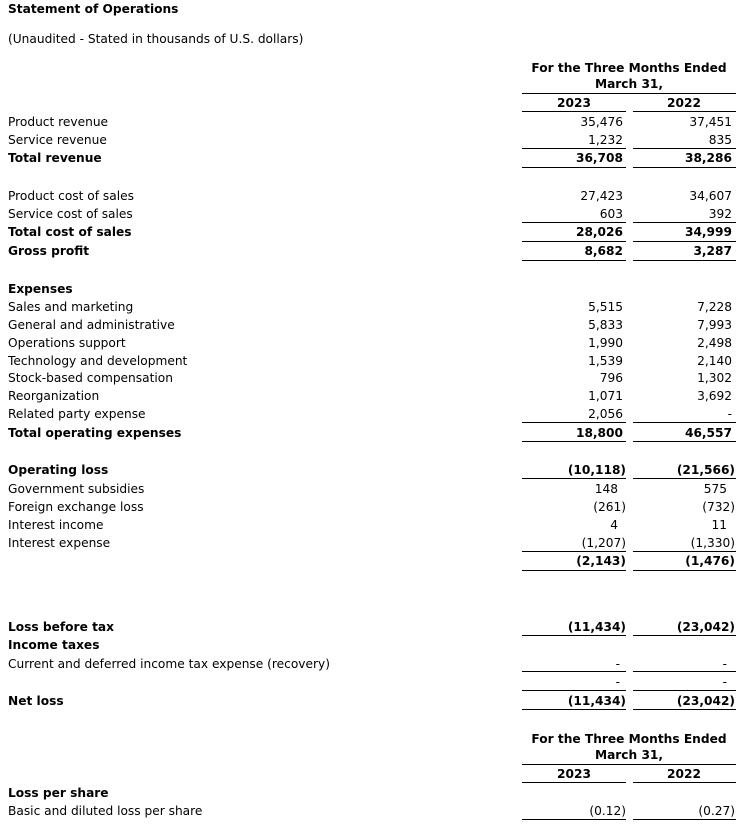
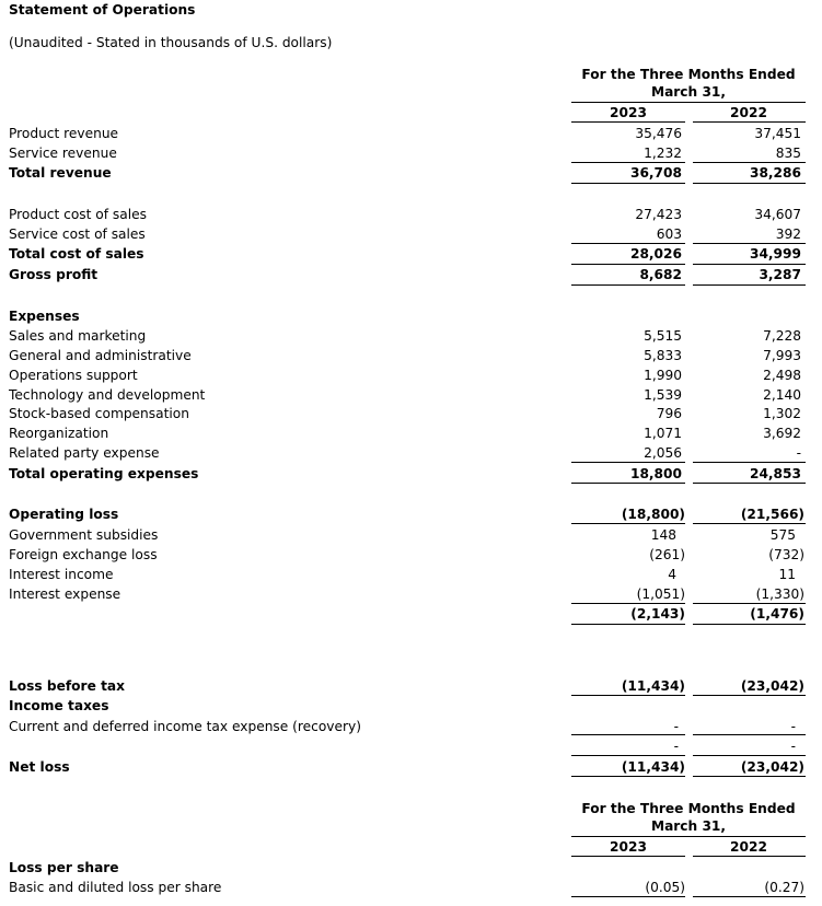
  Statement of Operations
  (Unaudited - Stated in thousands of U.S. dollars)
  For the Three Months Ended
  March 31,
  2023
  2022
  Product revenue
  35,476
  37,451
  Service revenue
  1,232
  835
  Total revenue
  36,708
  38,286
  Product cost of sales
  27,423
  34,607
  Service cost of sales
  603
  392
  Total cost of sales
  28,026
  34,999
  Gross profit
  8,682
  3,287
  Expenses
  Sales and marketing
  5,515
  7,228
  General and administrative
  5,833
  7,993
  Operations support
  1,990
  2,498
  Technology and development
  1,539
  2,140
  Stock-based compensation
  796
  1,302
  Reorganization
  1,071
  3,692
  Related party expense
  2,056
  -
  Total operating expenses
  18,800
- 46,557
+ 24,853
  Operating loss
- (10,118)
+ (18,800)
  (21,566)
  Government subsidies
  148
  575
  Foreign exchange loss
  (261)
  (732)
  Interest income
  4
  11
  Interest expense
- (1,207)
+ (1,051)
  (1,330)
  (2,143)
  (1,476)
  Loss before tax
  (11,434)
  (23,042)
  Income taxes
  Current and deferred income tax expense (recovery)
  -
  -
  -
  -
  Net loss
  (11,434)
  (23,042)
  For the Three Months Ended
  March 31,
  2023
  2022
  Loss per share
  Basic and diluted loss per share
- (0.12)
+ (0.05)
  (0.27)
